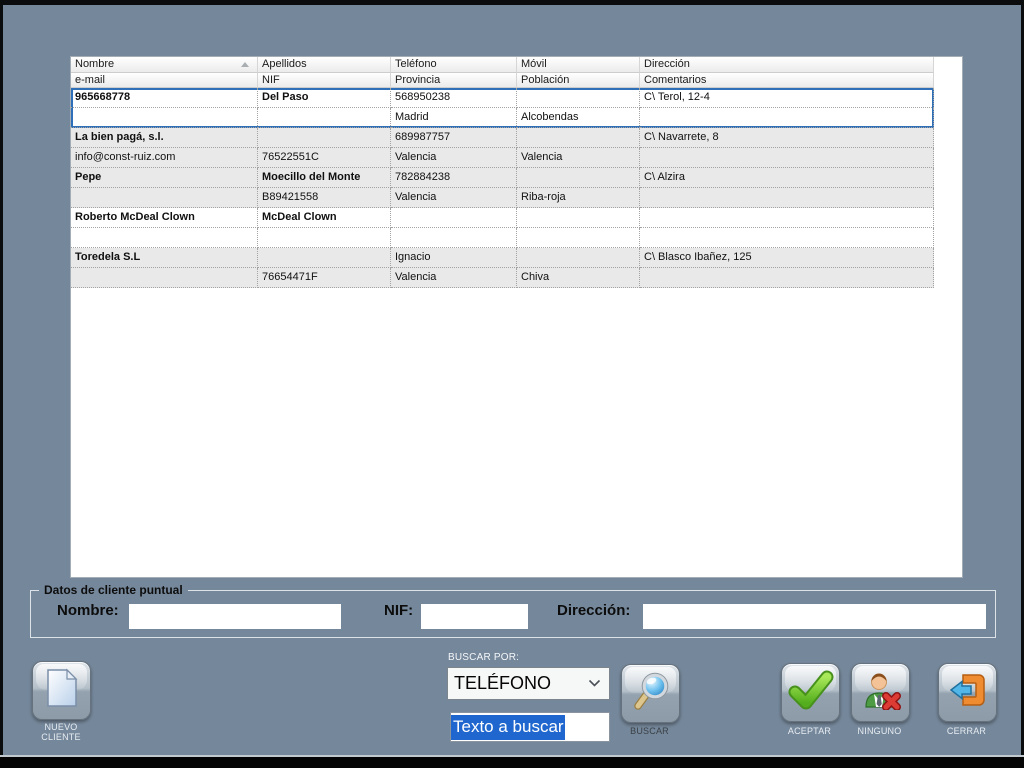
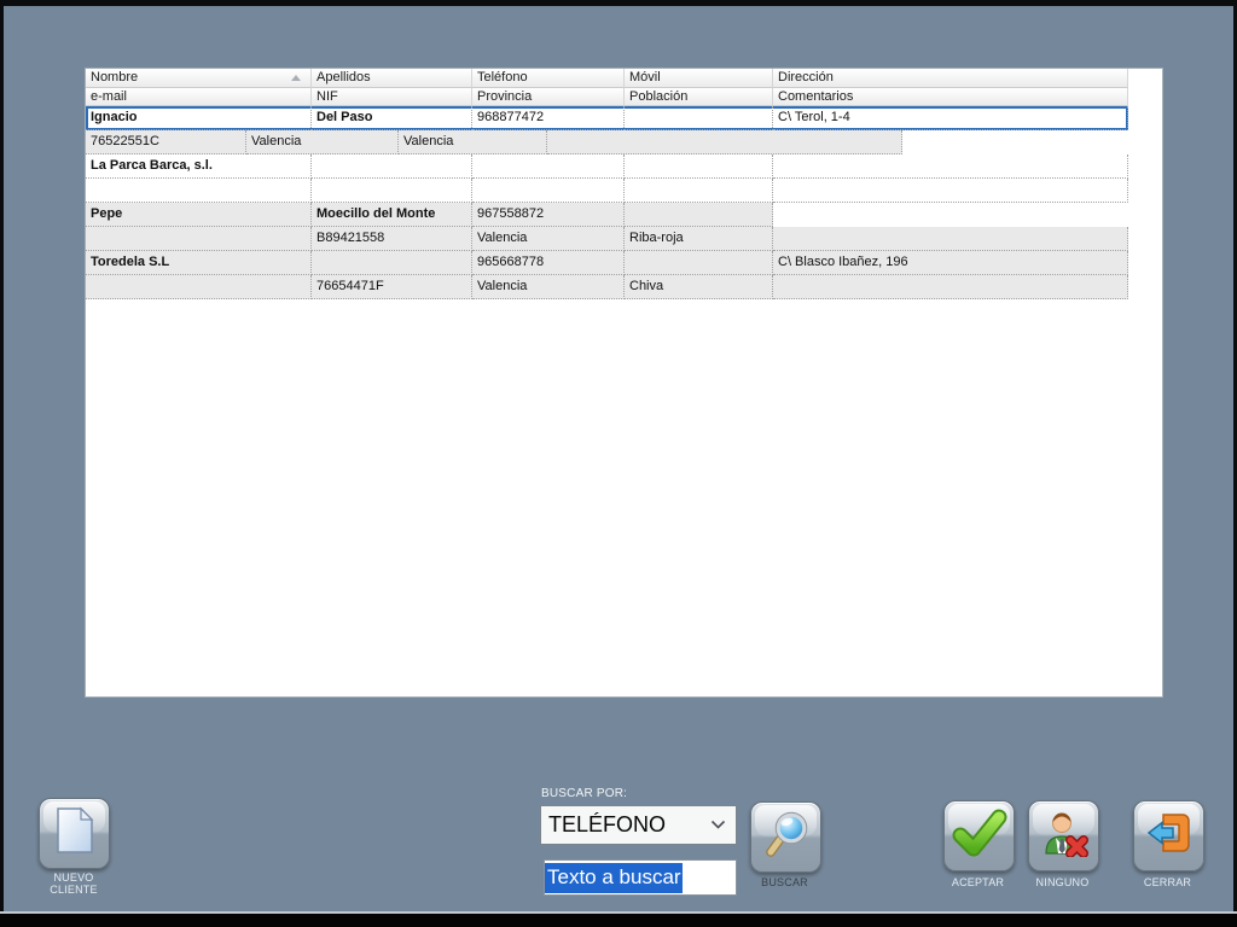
  Nombre
  Apellidos
  Teléfono
  Móvil
  Dirección
  e-mail
  NIF
  Provincia
  Población
  Comentarios
- 965668778
+ Ignacio
  Del Paso
- 568950238
+ 968877472
- C\ Terol, 12-4
+ C\ Terol, 1-4
- Madrid
- Alcobendas
- La bien pagá, s.l.
- 689987757
- C\ Navarrete, 8
- info@const-ruiz.com
  76522551C
  Valencia
  Valencia
+ La Parca Barca, s.l.
  Pepe
  Moecillo del Monte
- 782884238
+ 967558872
- C\ Alzira
  B89421558
  Valencia
  Riba-roja
- Roberto McDeal Clown
- McDeal Clown
  Toredela S.L
- Ignacio
+ 965668778
- C\ Blasco Ibañez, 125
+ C\ Blasco Ibañez, 196
  76654471F
  Valencia
  Chiva
- Datos de cliente puntual
- Nombre:
- NIF:
- Dirección:
  NUEVO CLIENTE
  BUSCAR POR:
  TELÉFONO
  Texto a buscar
  BUSCAR
  ACEPTAR
  NINGUNO
  CERRAR
